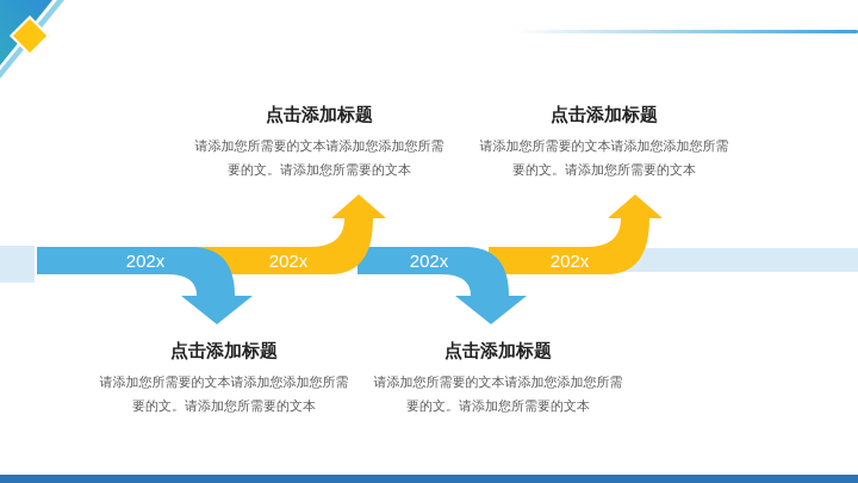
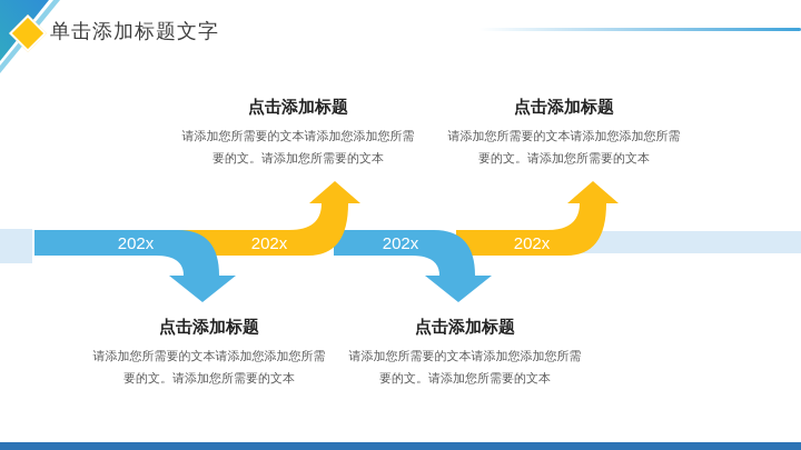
+ 单击添加标题文字
  点击添加标题
  请添加您所需要的文本请添加您添加您所需
  要的文。请添加您所需要的文本
  点击添加标题
  请添加您所需要的文本请添加您添加您所需
  要的文。请添加您所需要的文本
  202x
  202x
  202x
  202x
  点击添加标题
  请添加您所需要的文本请添加您添加您所需
  要的文。请添加您所需要的文本
  点击添加标题
  请添加您所需要的文本请添加您添加您所需
  要的文。请添加您所需要的文本
